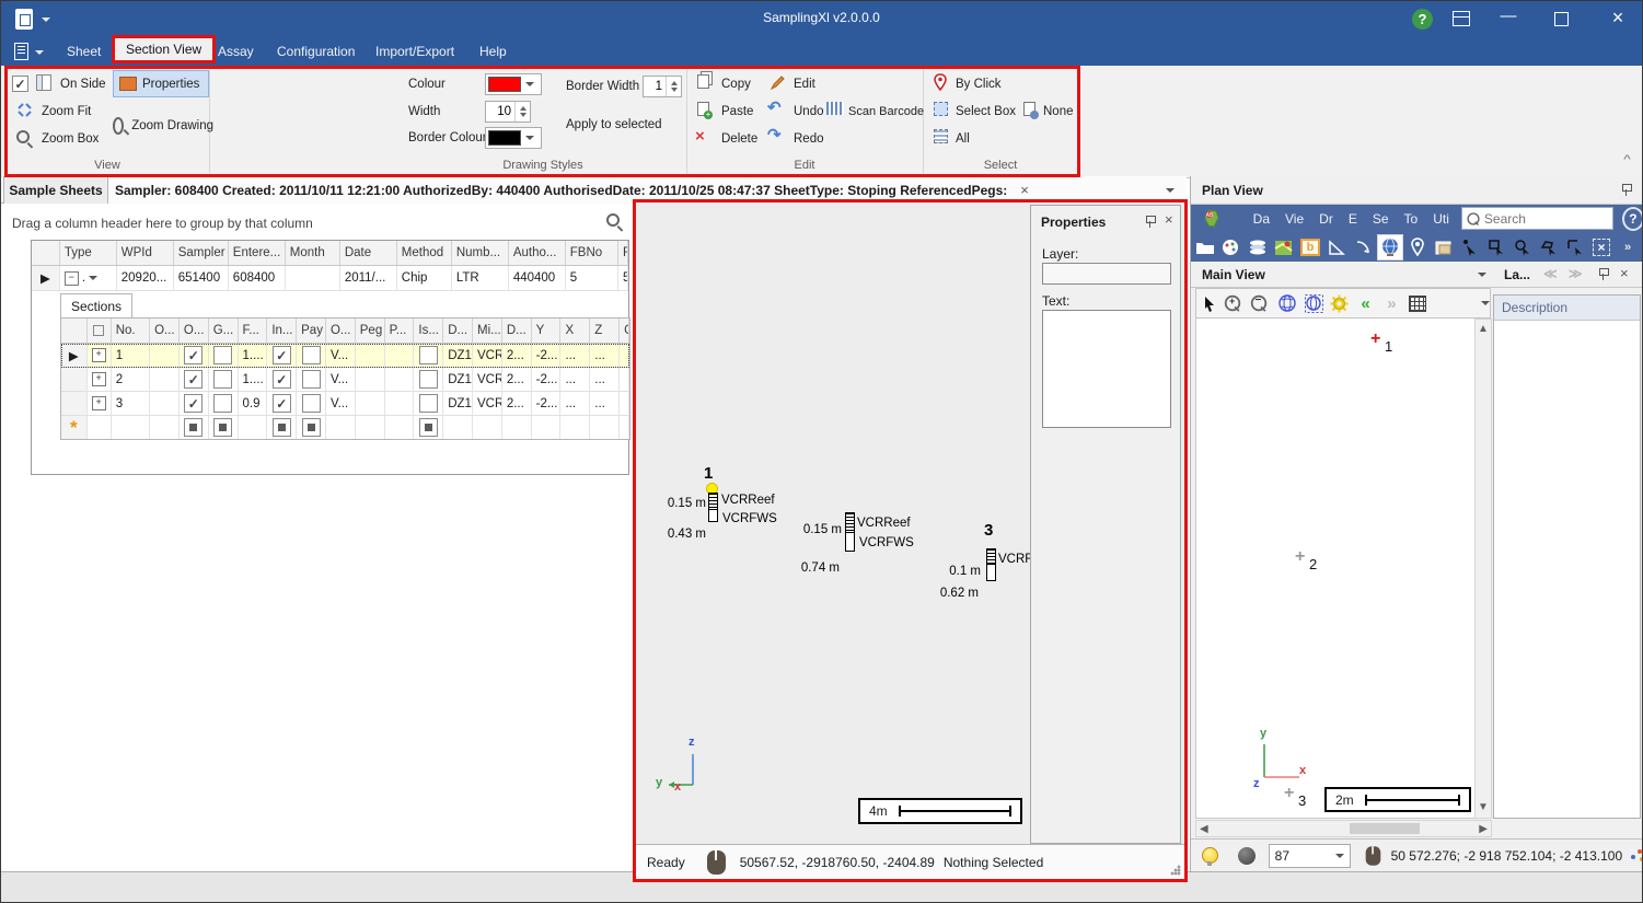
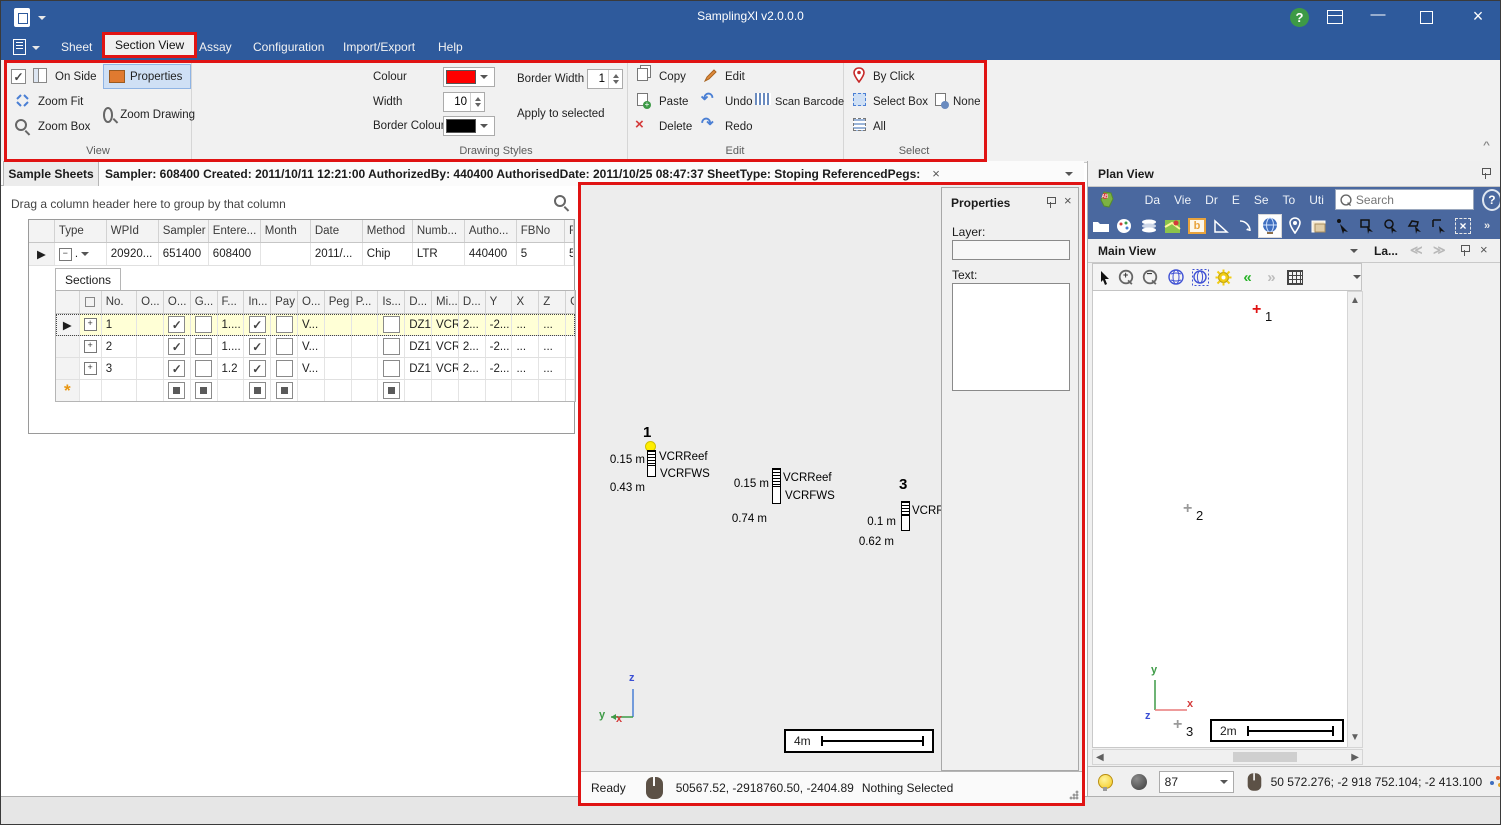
  SamplingXl v2.0.0.0
  ?
  —
  ×
  Sheet
  Section View
  Assay
  Configuration
  Import/Export
  Help
  On Side
  Properties
  Zoom Fit
  Zoom Drawing
  Zoom Box
  View
  Colour
  Border Width
  1
  Width
  10
  Apply to selected
  Border Colou
  Drawing Styles
  Copy
  +
  Paste
  ×
  Delete
  Edit
  ↶
  Undo
  ↷
  Redo
  Scan Barcode
  Edit
  By Click
  Select Box
  All
  None
  Select
  ^
  Sample Sheets
  Sampler: 608400 Created: 2011/10/11 12:21:00 AuthorizedBy: 440400 AuthorisedDate: 2011/10/25 08:47:37 SheetType: Stoping ReferencedPegs:
  ×
  Drag a column header here to group by that column
  Type
  WPId
  Sampler
  Entere...
  Month
  Date
  Method
  Numb...
  Autho...
  FBNo
  ▶
  −
  .
  20920...
  651400
  608400
  2011/...
  Chip
  LTR
  440400
  5
  5
  Sections
  No.
  O...
  O...
  G...
  F...
  In...
  Pay
  O...
  Peg
  P...
  Is...
  D...
  Mi...
  D...
  Y
  X
  Z
  ▶
  +
  1
  1....
  V...
  DZ1
  VCR
  2...
  -2...
  ...
  ...
  +
  2
  1....
  V...
  DZ1
  VCR
  2...
  -2...
  ...
  ...
  +
  3
- 0.9
+ 1.2
  V...
  DZ1
  VCR
  2...
  -2...
  ...
  ...
  *
  1
  VCRReef
  VCRFWS
  0.15 m
  0.43 m
  VCRReef
  VCRFWS
  0.15 m
  0.74 m
  3
  VCR
  0.1 m
  0.62 m
  z
  y
  x
  4m
  Properties
  ×
  Layer:
  Text:
  Ready
  50567.52, -2918760.50, -2404.89
  Nothing Selected
  Plan View
  Da
  Vie
  Dr
  E
  Se
  To
  Uti
  Search
  ?
  b
  ×
  »
  Main View
  La...
  ≪
  ≫
  ×
  +
  −
  «
  »
  +
  1
  +
  2
  +
  3
  y
  x
  z
  2m
  ▲
  ▼
  ◀
  ▶
- Description
  87
  50 572.276; -2 918 752.104; -2 413.100
